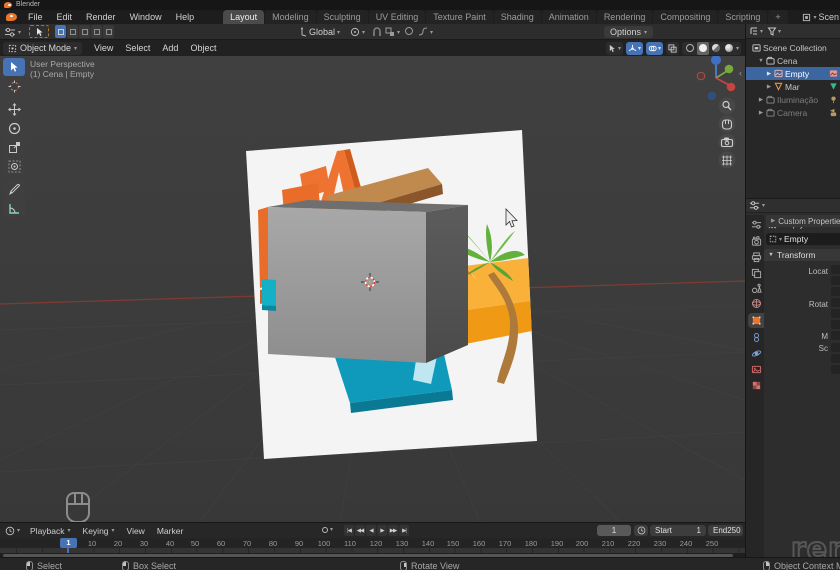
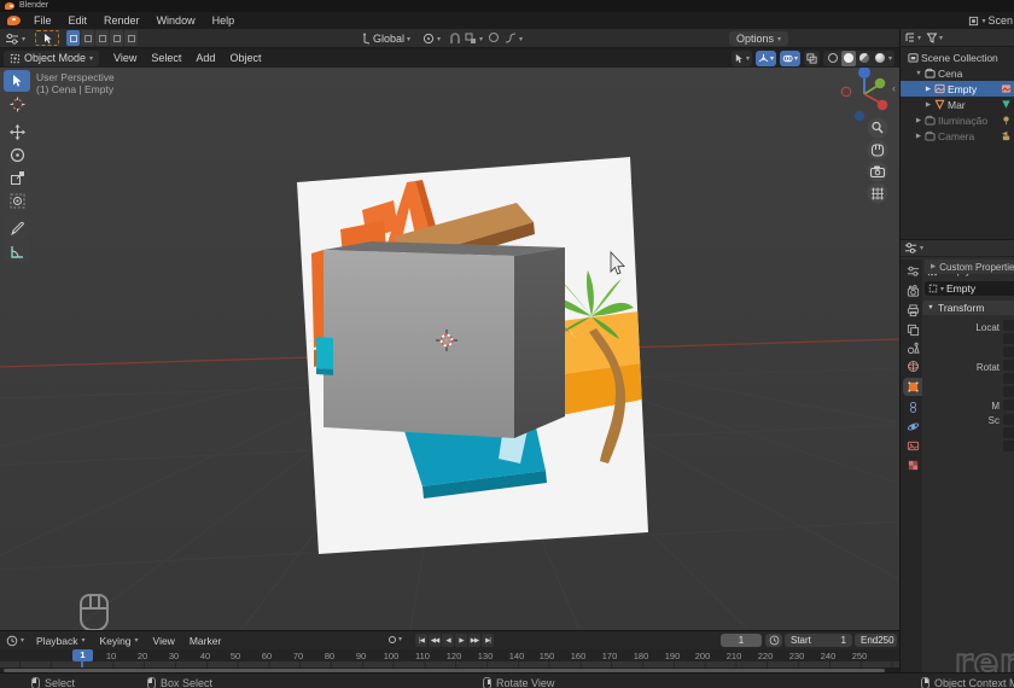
  File
  Edit
  Render
  Window
  Help
- Layout
- Modeling
- Sculpting
- UV Editing
- Texture Paint
- Shading
- Animation
- Rendering
- Compositing
- Scripting
- +
  Scen
  Global
  Options
  ‹
  Object Mode
  View
  Select
  Add
  Object
  User Perspective
  (1) Cena | Empty
  Scene Collection
  Cena
  Empty
  Mar
  Iluminação
  Camera
  Empty
  Transform
  Locat
  Rotat
  M
  Sc
  Custom Propertie
  ren
  Playback
  Keying
  View
  Marker
  1
  Start
  1
  End
  250
  10
  20
  30
  40
  50
  60
  70
  80
  90
  100
  110
  120
  130
  140
  150
  160
  170
  180
  190
  200
  210
  220
  230
  240
  250
  1
  Select
  Box Select
  Rotate View
  Object Context
